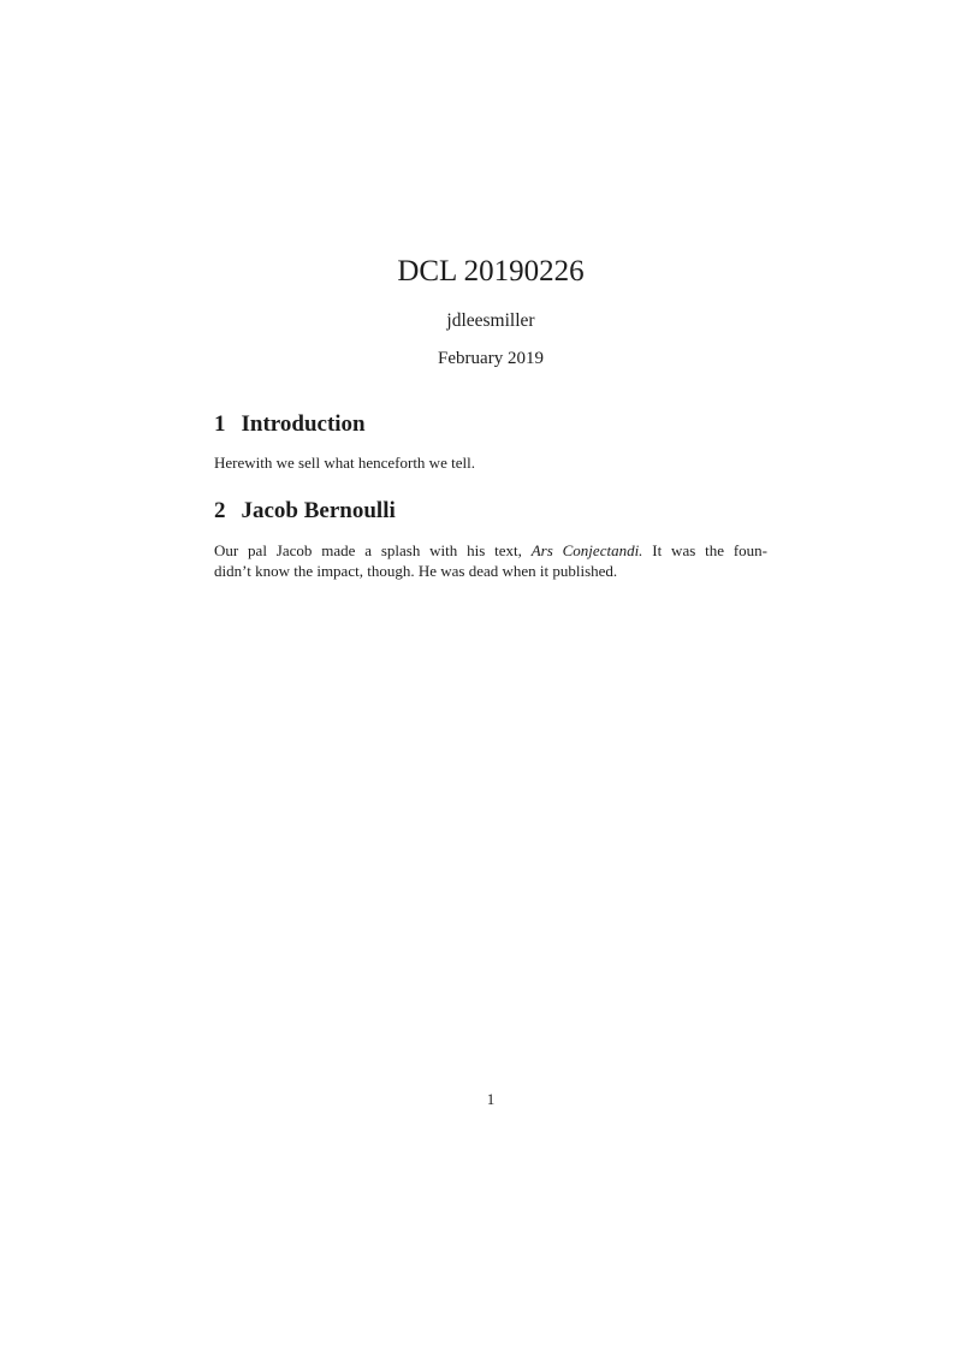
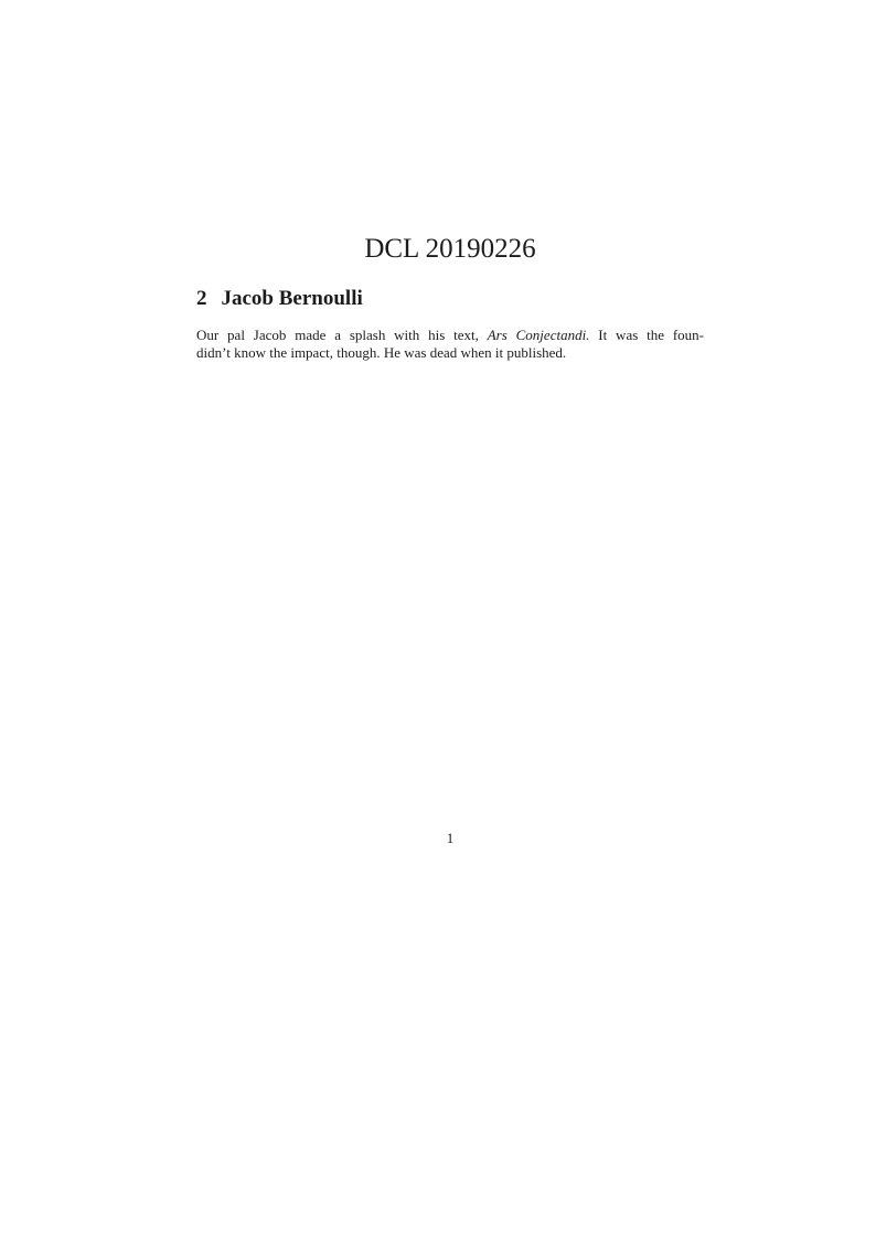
  DCL 20190226
- jdleesmiller
- February 2019
- 1 Introduction
- Herewith we sell what henceforth we tell.
  2 Jacob Bernoulli
  Our pal Jacob made a splash with his text, Ars Conjectandi. It was the foun-
  didn’t know the impact, though. He was dead when it published.
  1
